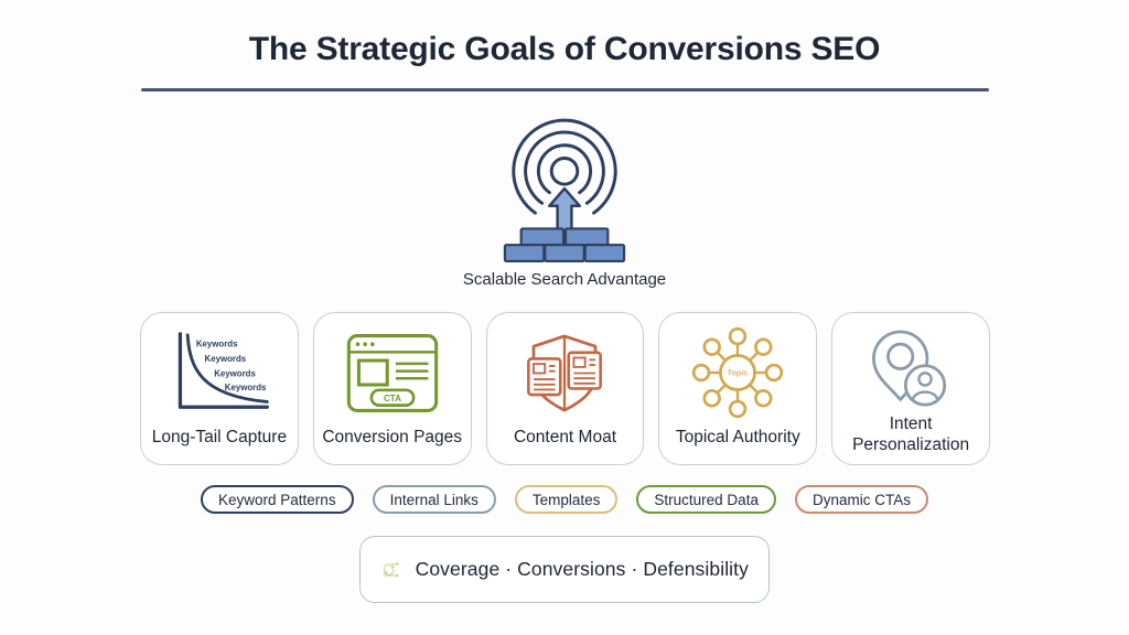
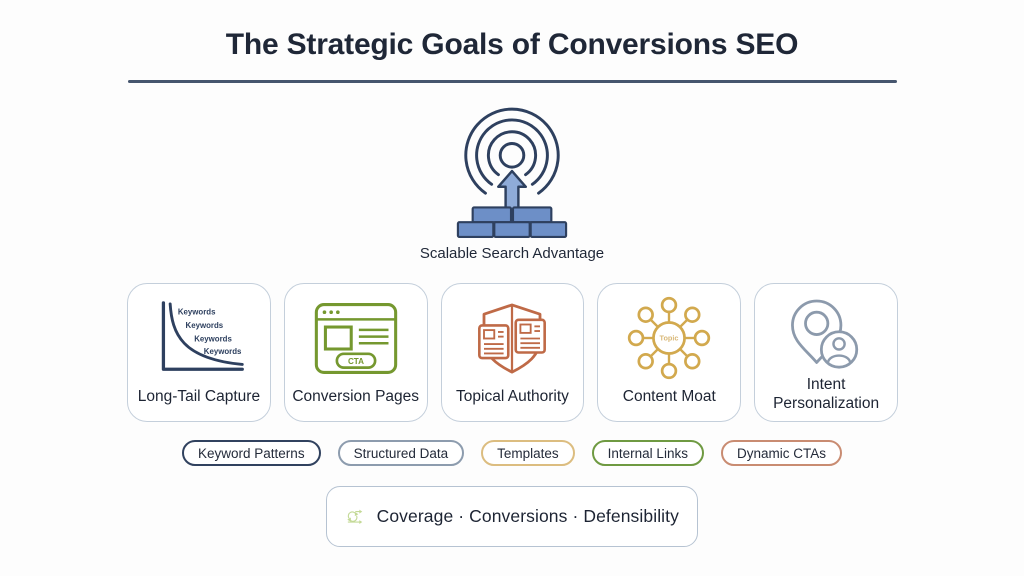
  The Strategic Goals of Conversions SEO
  Scalable Search Advantage
  Keywords
  Keywords
  Keywords
  Keywords
  Long-Tail Capture
  CTA
  Conversion Pages
- Content Moat
+ Topical Authority
  Topic
- Topical Authority
+ Content Moat
  Intent Personalization
  Keyword Patterns
- Internal Links
+ Structured Data
  Templates
- Structured Data
+ Internal Links
  Dynamic CTAs
  Coverage · Conversions · Defensibility
